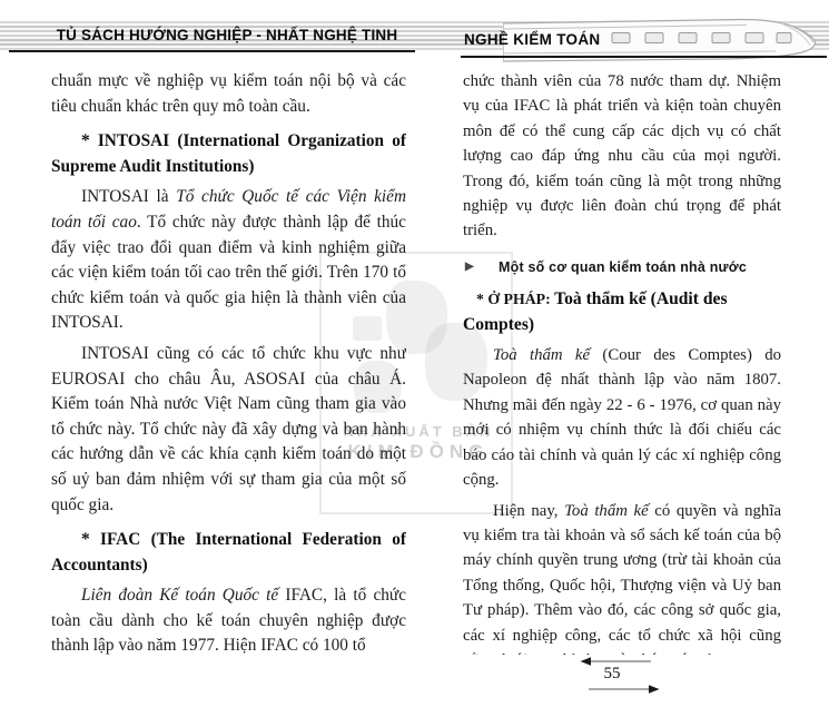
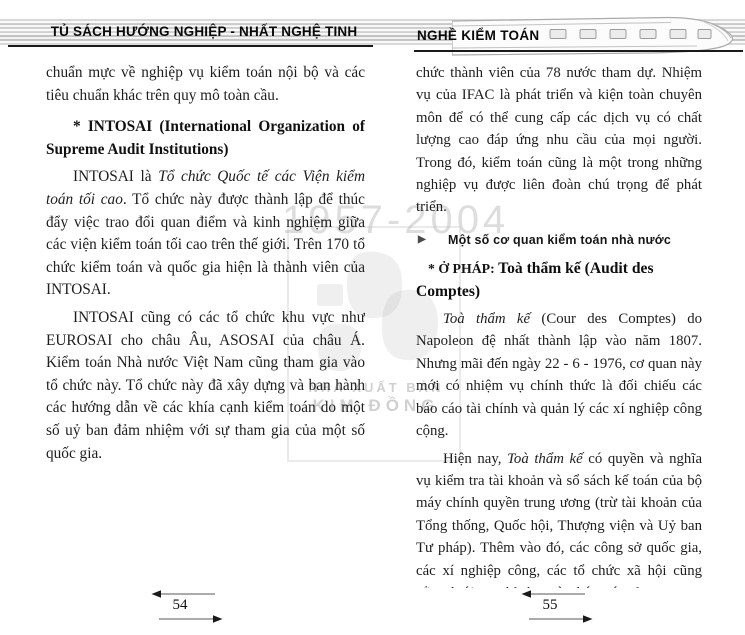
  TỦ SÁCH HƯỚNG NGHIỆP - NHẤT NGHỆ TINH
  NGHỀ KIỂM TOÁN
+ 1957-2004
  NHÀ XUẤT BẢN
  KIM ĐỒNG
  chuẩn mực về nghiệp vụ kiểm toán nội bộ và các tiêu chuẩn khác trên quy mô toàn cầu.
  * INTOSAI (International Organization of Supreme Audit Institutions)
  INTOSAI là Tổ chức Quốc tế các Viện kiểm toán tối cao. Tổ chức này được thành lập để thúc đẩy việc trao đổi quan điểm và kinh nghiệm giữa các viện kiểm toán tối cao trên thế giới. Trên 170 tổ chức kiểm toán và quốc gia hiện là thành viên của INTOSAI.
  INTOSAI cũng có các tổ chức khu vực như EUROSAI cho châu Âu, ASOSAI của châu Á. Kiểm toán Nhà nước Việt Nam cũng tham gia vào tổ chức này. Tổ chức này đã xây dựng và ban hành các hướng dẫn về các khía cạnh kiểm toán do một số uỷ ban đảm nhiệm với sự tham gia của một số quốc gia.
- * IFAC (The International Federation of Accountants)
- Liên đoàn Kế toán Quốc tế IFAC, là tổ chức toàn cầu dành cho kế toán chuyên nghiệp được thành lập vào năm 1977. Hiện IFAC có 100 tổ
  chức thành viên của 78 nước tham dự. Nhiệm vụ của IFAC là phát triển và kiện toàn chuyên môn để có thể cung cấp các dịch vụ có chất lượng cao đáp ứng nhu cầu của mọi người. Trong đó, kiểm toán cũng là một trong những nghiệp vụ được liên đoàn chú trọng để phát triển.
  ▶
  Một số cơ quan kiểm toán nhà nước
  * Ở PHÁP: Toà thẩm kế (Audit des Comptes)
  Toà thẩm kế (Cour des Comptes) do Napoleon đệ nhất thành lập vào năm 1807. Nhưng mãi đến ngày 22 - 6 - 1976, cơ quan này mới có nhiệm vụ chính thức là đối chiếu các báo cáo tài chính và quản lý các xí nghiệp công cộng.
  Hiện nay, Toà thẩm kế có quyền và nghĩa vụ kiểm tra tài khoản và sổ sách kế toán của bộ máy chính quyền trung ương (trừ tài khoản của Tổng thống, Quốc hội, Thượng viện và Uỷ ban Tư pháp). Thêm vào đó, các công sở quốc gia, các xí nghiệp công, các tổ chức xã hội cũng
+ 54
  55
